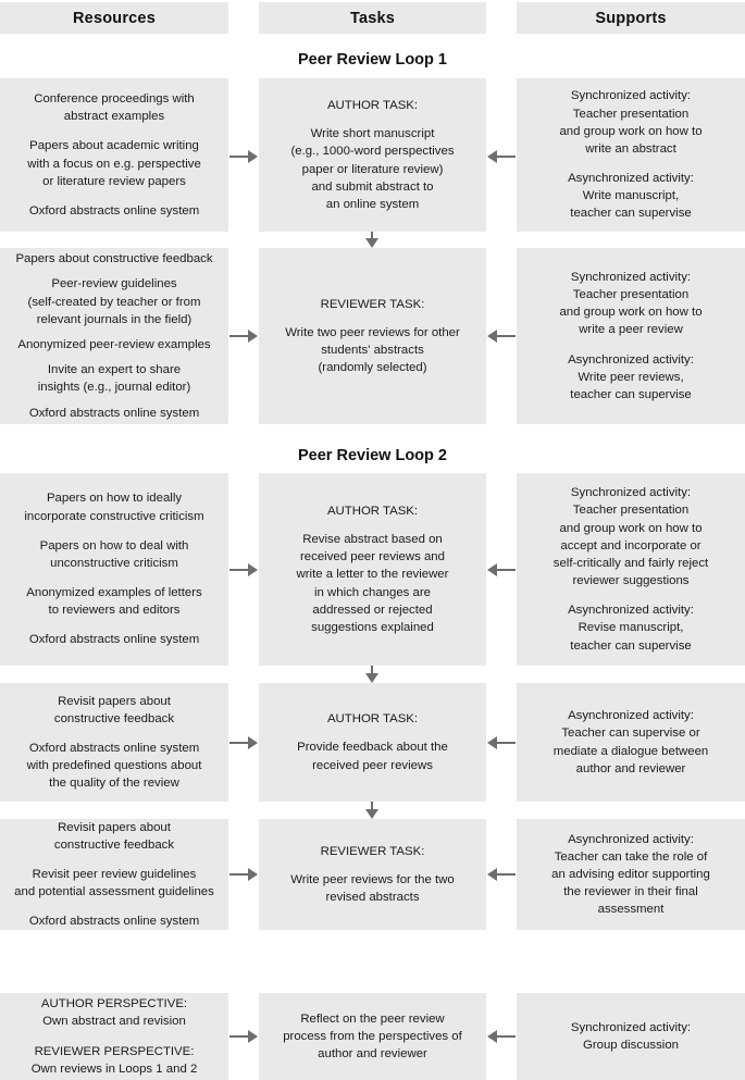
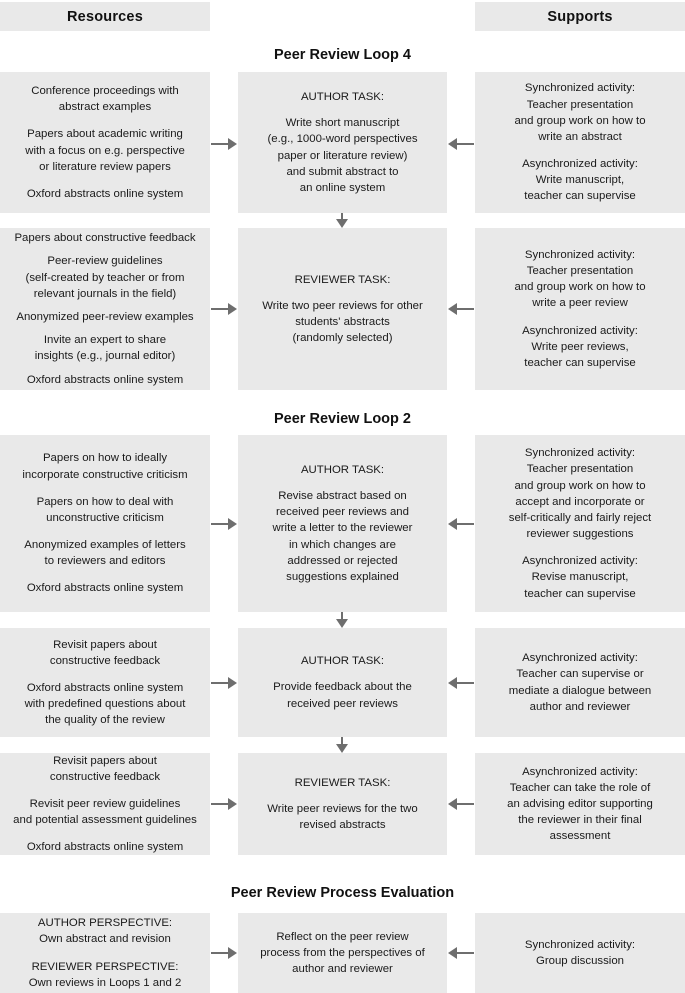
  Resources
- Tasks
  Supports
- Peer Review Loop 1
+ Peer Review Loop 4
  Conference proceedings with
  abstract examples
  Papers about academic writing
  with a focus on e.g. perspective
  or literature review papers
  Oxford abstracts online system
  AUTHOR TASK:
  Write short manuscript
  (e.g., 1000-word perspectives
  paper or literature review)
  and submit abstract to
  an online system
  Synchronized activity:
  Teacher presentation
  and group work on how to
  write an abstract
  Asynchronized activity:
  Write manuscript,
  teacher can supervise
  Papers about constructive feedback
  Peer-review guidelines
  (self-created by teacher or from
  relevant journals in the field)
  Anonymized peer-review examples
  Invite an expert to share
  insights (e.g., journal editor)
  Oxford abstracts online system
  REVIEWER TASK:
  Write two peer reviews for other
  students' abstracts
  (randomly selected)
  Synchronized activity:
  Teacher presentation
  and group work on how to
  write a peer review
  Asynchronized activity:
  Write peer reviews,
  teacher can supervise
  Peer Review Loop 2
  Papers on how to ideally
  incorporate constructive criticism
  Papers on how to deal with
  unconstructive criticism
  Anonymized examples of letters
  to reviewers and editors
  Oxford abstracts online system
  AUTHOR TASK:
  Revise abstract based on
  received peer reviews and
  write a letter to the reviewer
  in which changes are
  addressed or rejected
  suggestions explained
  Synchronized activity:
  Teacher presentation
  and group work on how to
  accept and incorporate or
  self-critically and fairly reject
  reviewer suggestions
  Asynchronized activity:
  Revise manuscript,
  teacher can supervise
  Revisit papers about
  constructive feedback
  Oxford abstracts online system
  with predefined questions about
  the quality of the review
  AUTHOR TASK:
  Provide feedback about the
  received peer reviews
  Asynchronized activity:
  Teacher can supervise or
  mediate a dialogue between
  author and reviewer
  Revisit papers about
  constructive feedback
  Revisit peer review guidelines
  and potential assessment guidelines
  Oxford abstracts online system
  REVIEWER TASK:
  Write peer reviews for the two
  revised abstracts
  Asynchronized activity:
  Teacher can take the role of
  an advising editor supporting
  the reviewer in their final
  assessment
+ Peer Review Process Evaluation
  AUTHOR PERSPECTIVE:
  Own abstract and revision
  REVIEWER PERSPECTIVE:
  Own reviews in Loops 1 and 2
  Reflect on the peer review
  process from the perspectives of
  author and reviewer
  Synchronized activity:
  Group discussion
